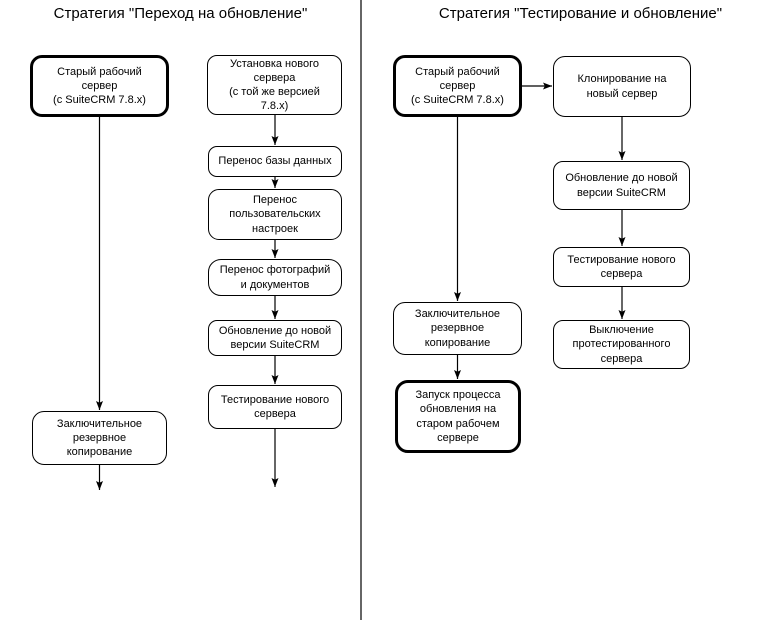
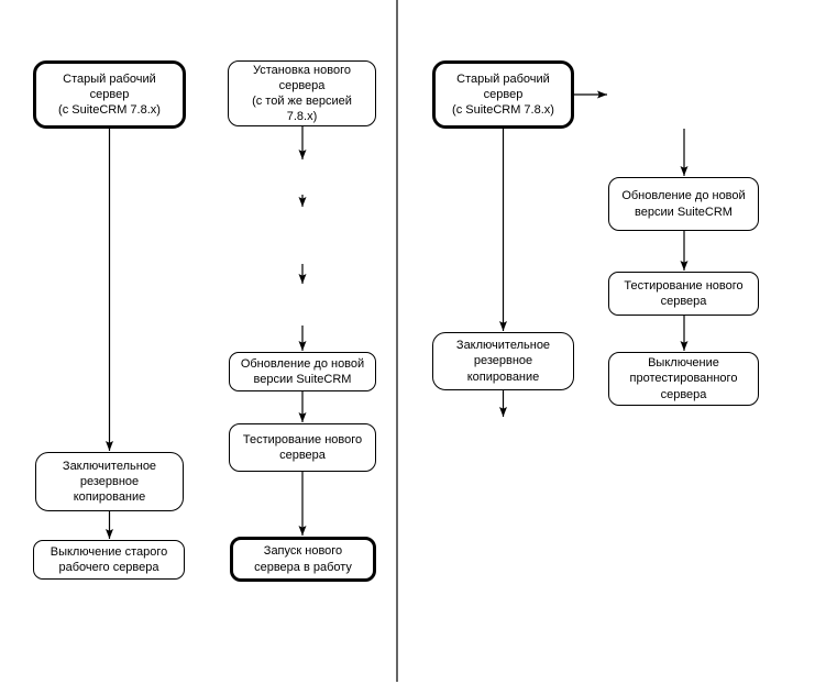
- Стратегия "Переход на обновление"
- Стратегия "Тестирование и обновление"
  Старый рабочий
  сервер
  (с SuiteCRM 7.8.x)
  Установка нового
  сервера
  (с той же версией
  7.8.x)
- Перенос базы данных
- Перенос
- пользовательских
- настроек
- Перенос фотографий
- и документов
  Обновление до новой
  версии SuiteCRM
  Тестирование нового
  сервера
+ Запуск нового
+ сервера в работу
  Заключительное
  резервное
  копирование
+ Выключение старого
+ рабочего сервера
  Старый рабочий
  сервер
  (с SuiteCRM 7.8.x)
- Клонирование на
- новый сервер
  Обновление до новой
  версии SuiteCRM
  Тестирование нового
  сервера
  Выключение
  протестированного
  сервера
  Заключительное
  резервное
  копирование
- Запуск процесса
- обновления на
- старом рабочем
- сервере
